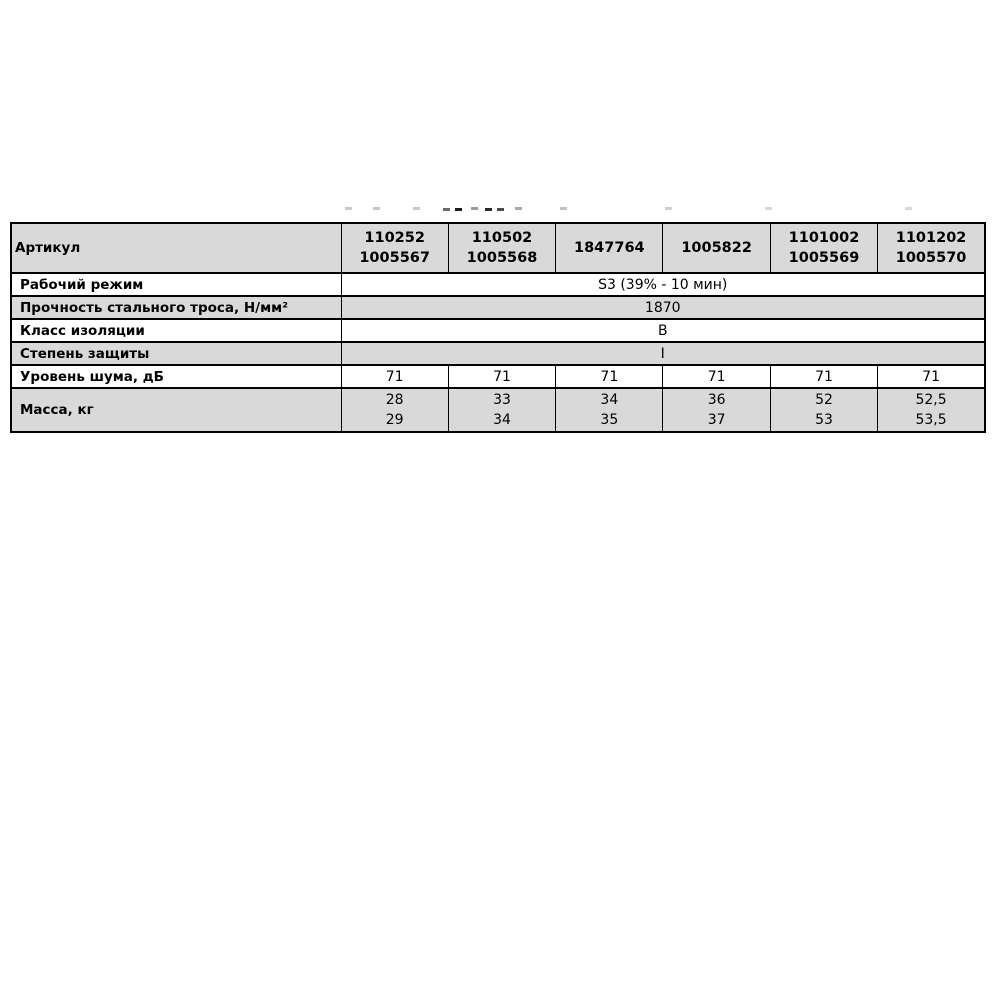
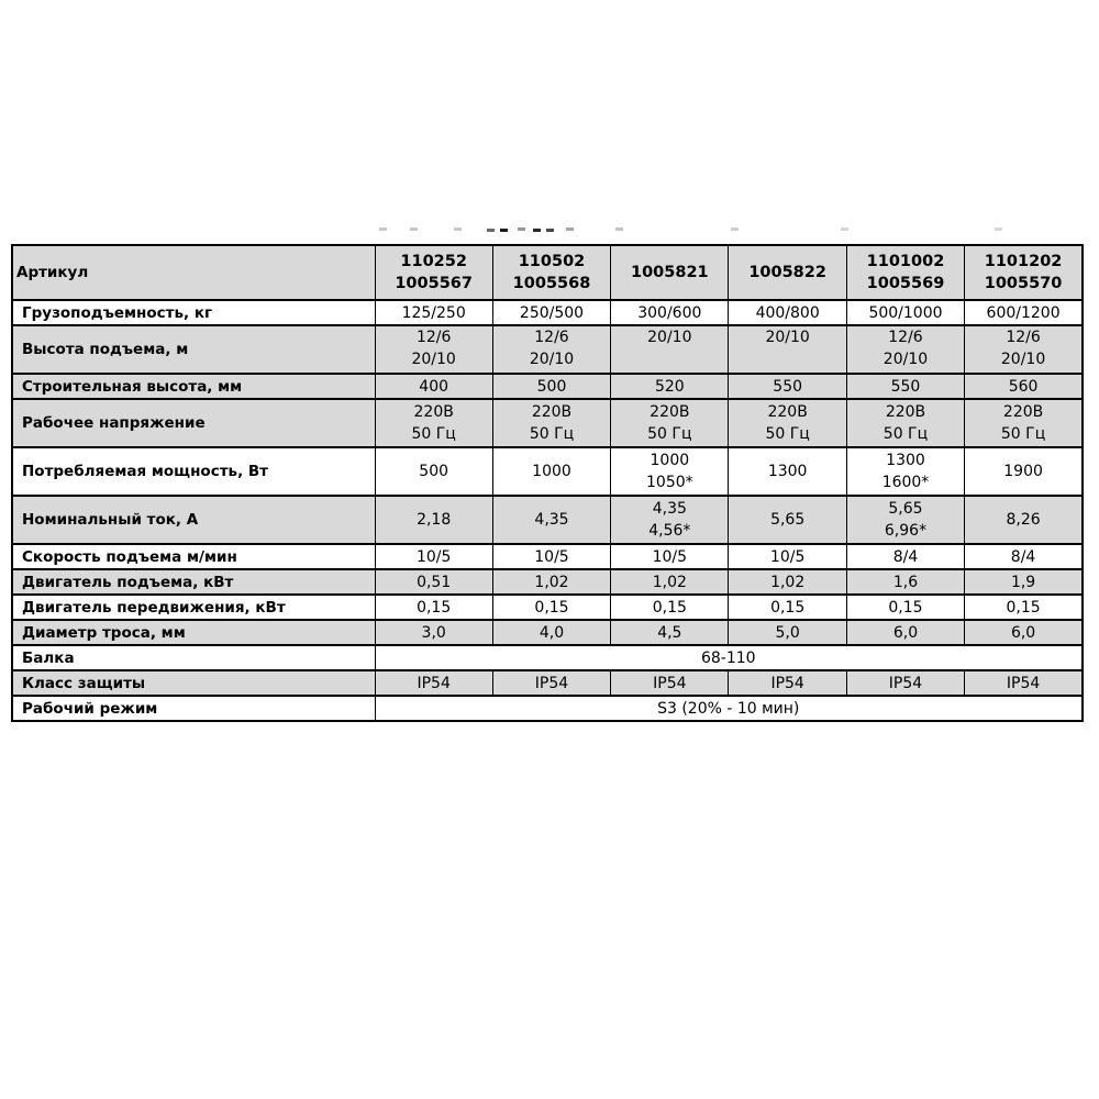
- Артикул	1102521005567	1105021005568	1847764	1005822	11010021005569	11012021005570
+ Артикул	1102521005567	1105021005568	1005821	1005822	11010021005569	11012021005570
+ Грузоподъемность, кг	125/250	250/500	300/600	400/800	500/1000	600/1200
+ Высота подъема, м	12/620/10	12/620/10	20/10	20/10	12/620/10	12/620/10
+ Строительная высота, мм	400	500	520	550	550	560
+ Рабочее напряжение	220В50 Гц	220В50 Гц	220В50 Гц	220В50 Гц	220В50 Гц	220В50 Гц
+ Потребляемая мощность, Вт	500	1000	10001050*	1300	13001600*	1900
+ Номинальный ток, А	2,18	4,35	4,354,56*	5,65	5,656,96*	8,26
+ Скорость подъема м/мин	10/5	10/5	10/5	10/5	8/4	8/4
+ Двигатель подъема, кВт	0,51	1,02	1,02	1,02	1,6	1,9
+ Двигатель передвижения, кВт	0,15	0,15	0,15	0,15	0,15	0,15
+ Диаметр троса, мм	3,0	4,0	4,5	5,0	6,0	6,0
+ Балка	68-110
+ Класс защиты	IP54	IP54	IP54	IP54	IP54	IP54
- Рабочий режим	S3 (39% - 10 мин)
+ Рабочий режим	S3 (20% - 10 мин)
- Прочность стального троса, Н/мм²	1870
- Класс изоляции	В
- Степень защиты	I
- Уровень шума, дБ	71	71	71	71	71	71
- Масса, кг	2829	3334	3435	3637	5253	52,553,5
